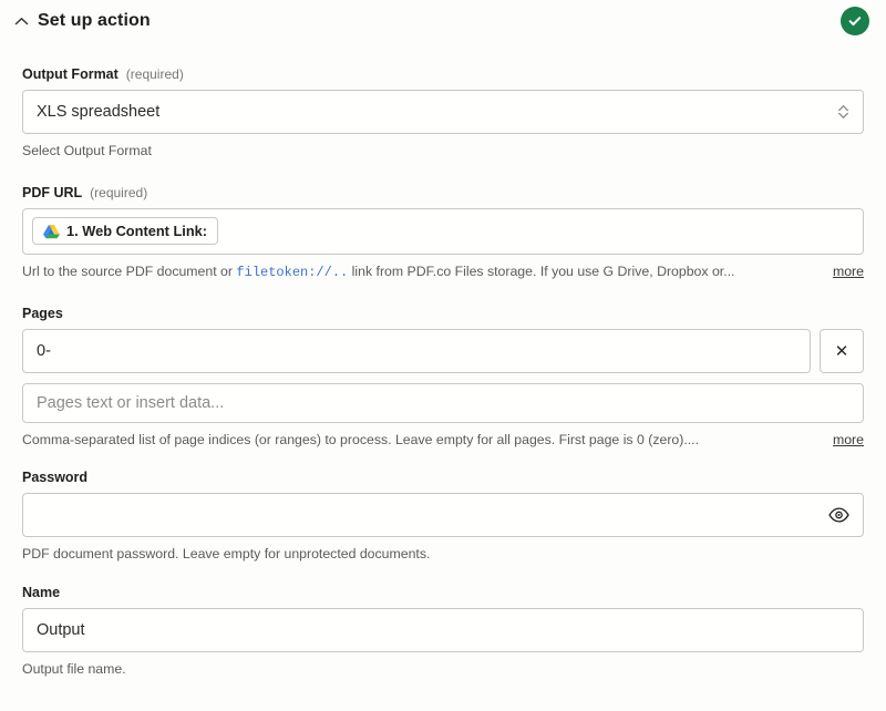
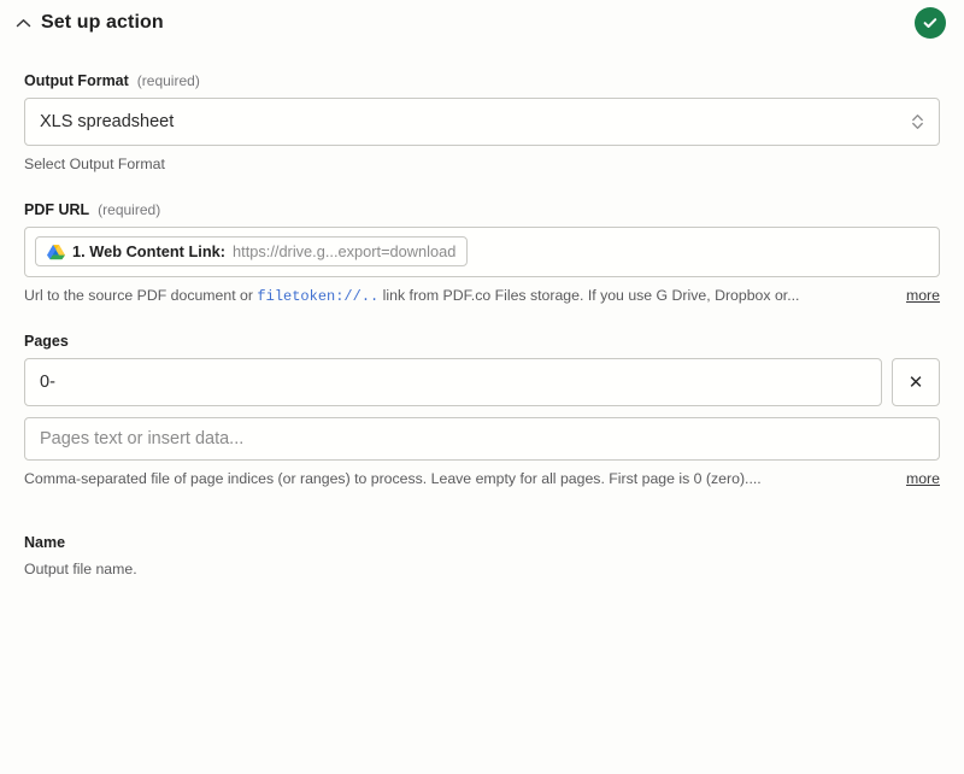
  Set up action
  Output Format
  (required)
  XLS spreadsheet
  Select Output Format
  PDF URL
  (required)
  1. Web Content Link:
+ https://drive.g...export=download
  Url to the source PDF document or filetoken://.. link from PDF.co Files storage. If you use G Drive, Dropbox or...
  more
  Pages
  0-
  ✕
  Pages text or insert data...
- Comma-separated list of page indices (or ranges) to process. Leave empty for all pages. First page is 0 (zero)....
+ Comma-separated file of page indices (or ranges) to process. Leave empty for all pages. First page is 0 (zero)....
  more
- Password
- PDF document password. Leave empty for unprotected documents.
  Name
- Output
  Output file name.
